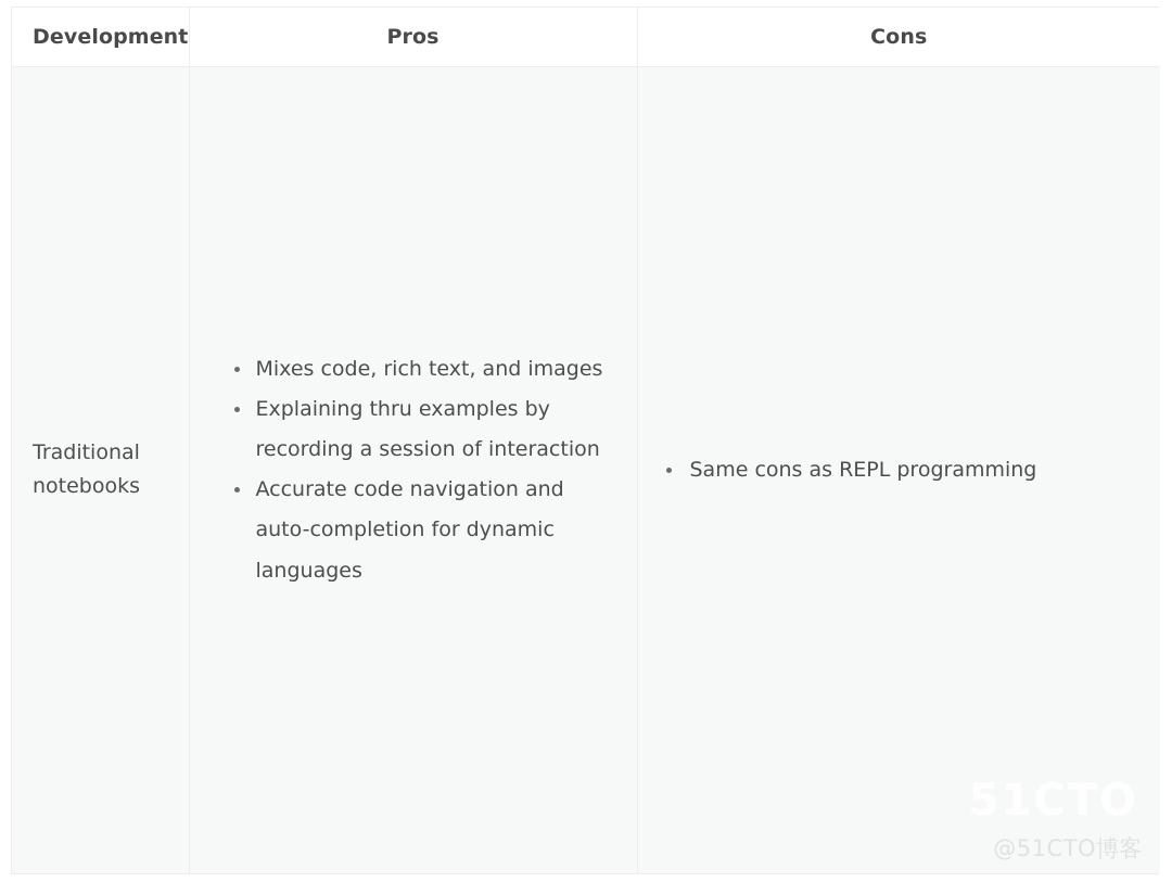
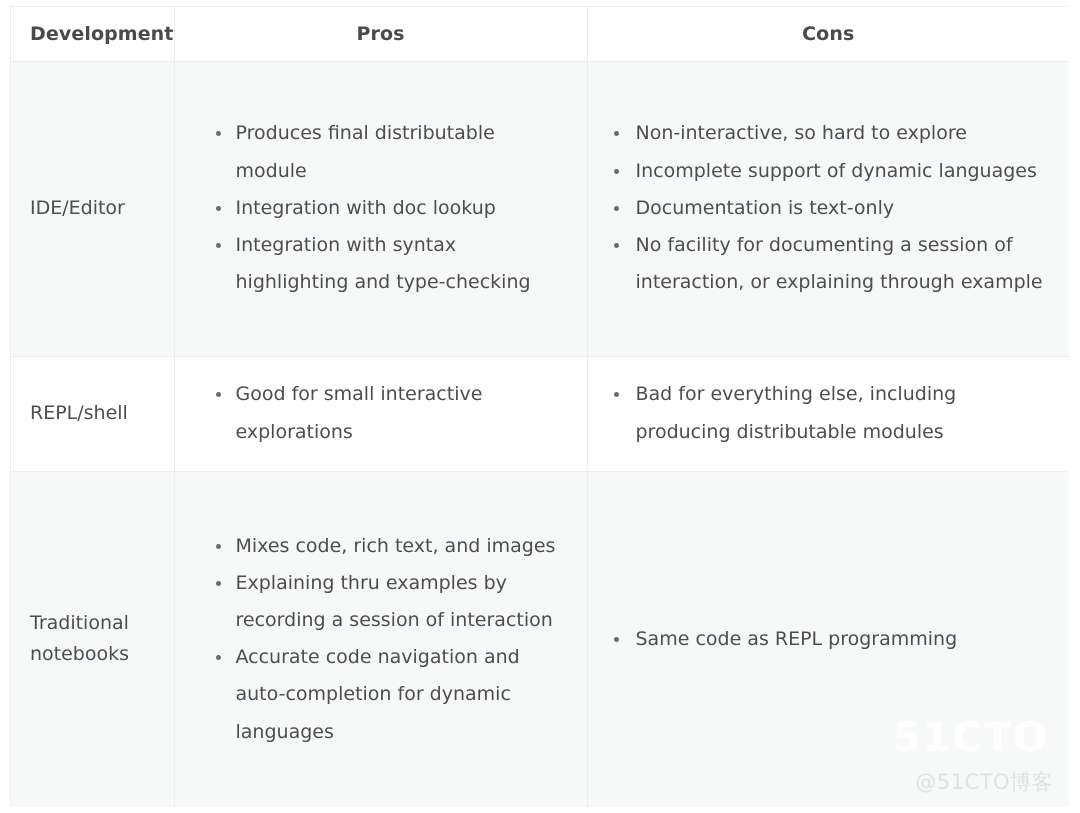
  Development	Pros	Cons
+ IDE/Editor	Produces final distributable module Integration with doc lookup Integration with syntax highlighting and type-checking	Non-interactive, so hard to explore Incomplete support of dynamic languages Documentation is text-only No facility for documenting a session of interaction, or explaining through example
+ REPL/shell	Good for small interactive explorations	Bad for everything else, including producing distributable modules
- Traditional notebooks	Mixes code, rich text, and images Explaining thru examples by recording a session of interaction Accurate code navigation and auto-completion for dynamic languages	Same cons as REPL programming
+ Traditional notebooks	Mixes code, rich text, and images Explaining thru examples by recording a session of interaction Accurate code navigation and auto-completion for dynamic languages	Same code as REPL programming
  @51CTO博客
